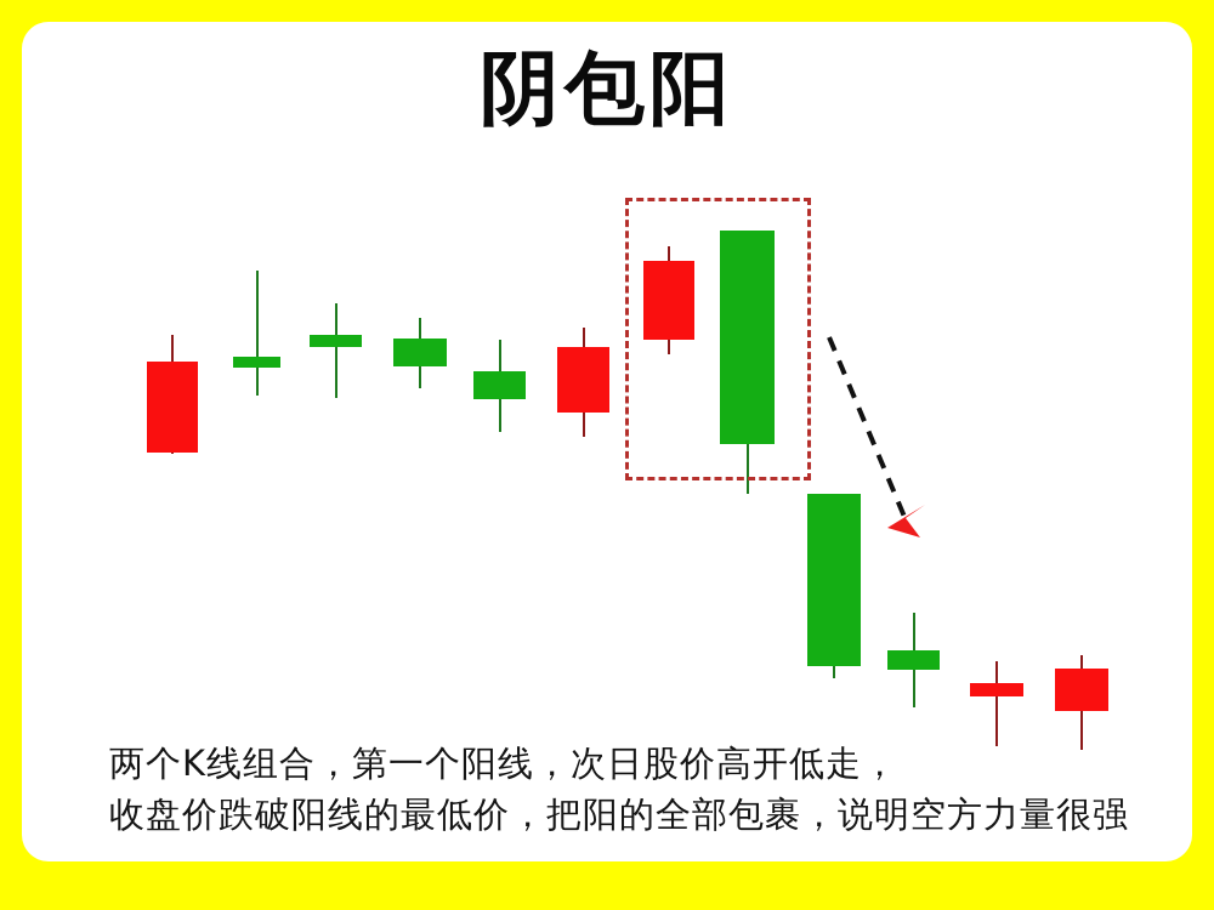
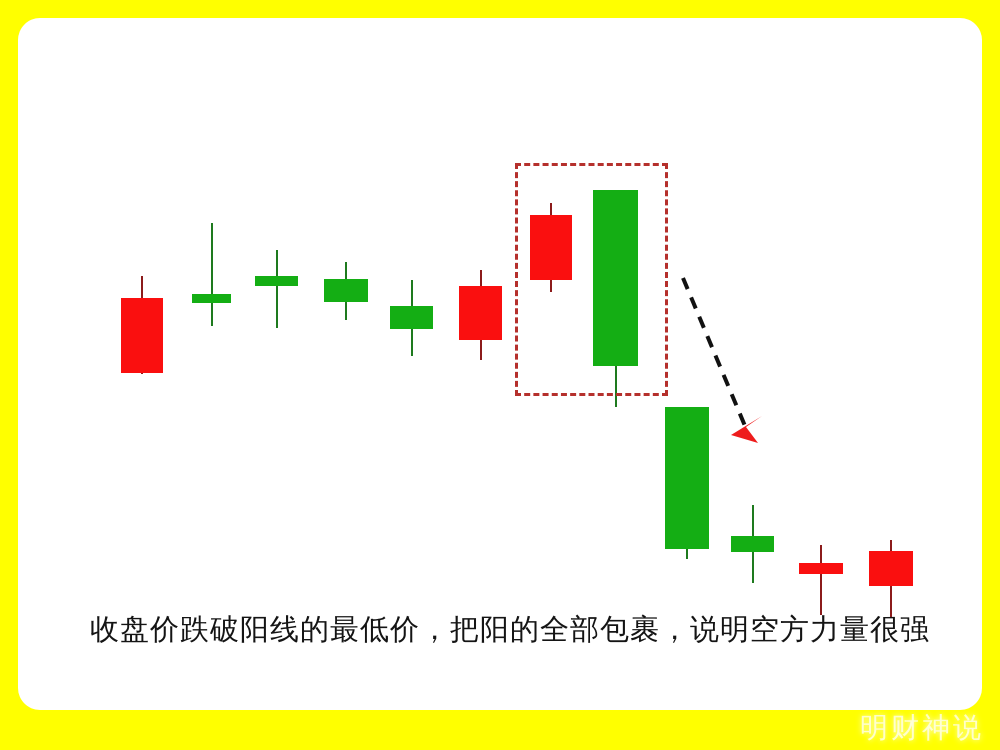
- 阴包阳
- 两个K线组合，第一个阳线，次日股价高开低走，
  收盘价跌破阳线的最低价，把阳的全部包裹，说明空方力量很强
+ 明财神说
